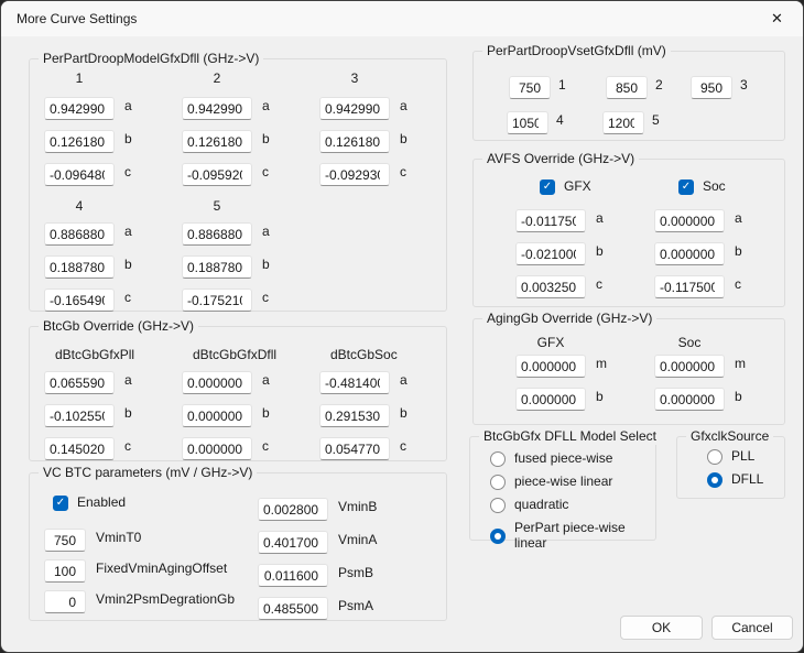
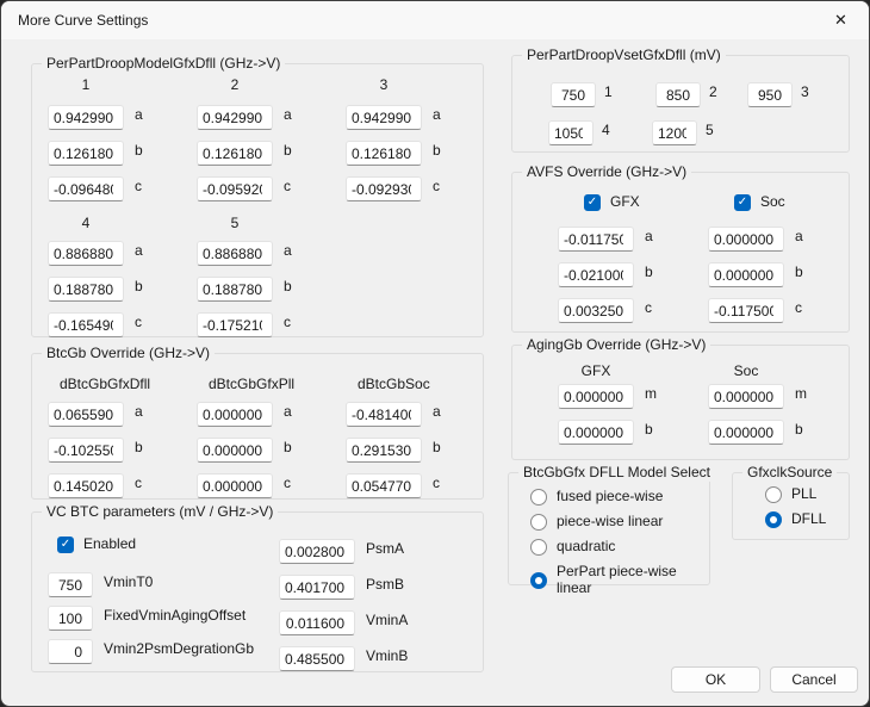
  More Curve Settings
  ✕
  PerPartDroopModelGfxDfll (GHz->V)
  1
  0.942990
  a
  0.126180
  b
  -0.09648
  c
  2
  0.942990
  a
  0.126180
  b
  -0.09592
  c
  3
  0.942990
  a
  0.126180
  b
  -0.09293
  c
  4
  0.886880
  a
  0.188780
  b
  -0.16549
  c
  5
  0.886880
  a
  0.188780
  b
  -0.17521
  c
  BtcGb Override (GHz->V)
- dBtcGbGfxPll
+ dBtcGbGfxDfll
  0.065590
  a
  -0.10255
  b
  0.145020
  c
- dBtcGbGfxDfll
+ dBtcGbGfxPll
  0.000000
  a
  0.000000
  b
  0.000000
  c
  dBtcGbSoc
  -0.48140
  a
  0.291530
  b
  0.054770
  c
  VC BTC parameters (mV / GHz->V)
  Enabled
  750
  VminT0
  100
  FixedVminAgingOffset
  0
  Vmin2PsmDegrationGb
  0.002800
- VminB
+ PsmA
  0.401700
- VminA
+ PsmB
  0.011600
- PsmB
+ VminA
  0.485500
- PsmA
+ VminB
  PerPartDroopVsetGfxDfll (mV)
  750
  1
  850
  2
  950
  3
  1050
  4
  1200
  5
  AVFS Override (GHz->V)
  GFX
  -0.011750
  a
  -0.02100
  b
  0.003250
  c
  Soc
  0.000000
  a
  0.000000
  b
  -0.117500
  c
  AgingGb Override (GHz->V)
  GFX
  0.000000
  m
  0.000000
  b
  Soc
  0.000000
  m
  0.000000
  b
  BtcGbGfx DFLL Model Select
  fused piece-wise
  piece-wise linear
  quadratic
  PerPart piece-wise linear
  GfxclkSource
  PLL
  DFLL
  OK
  Cancel
